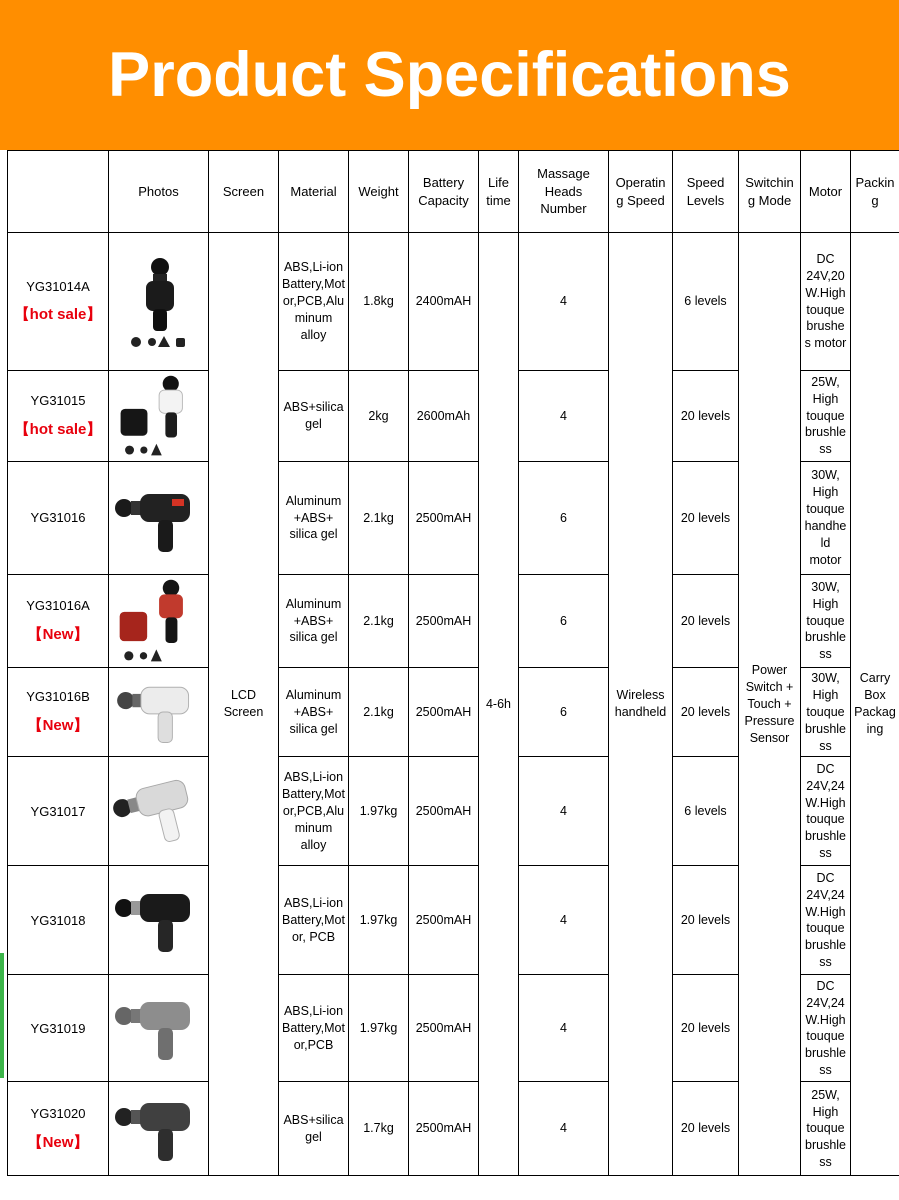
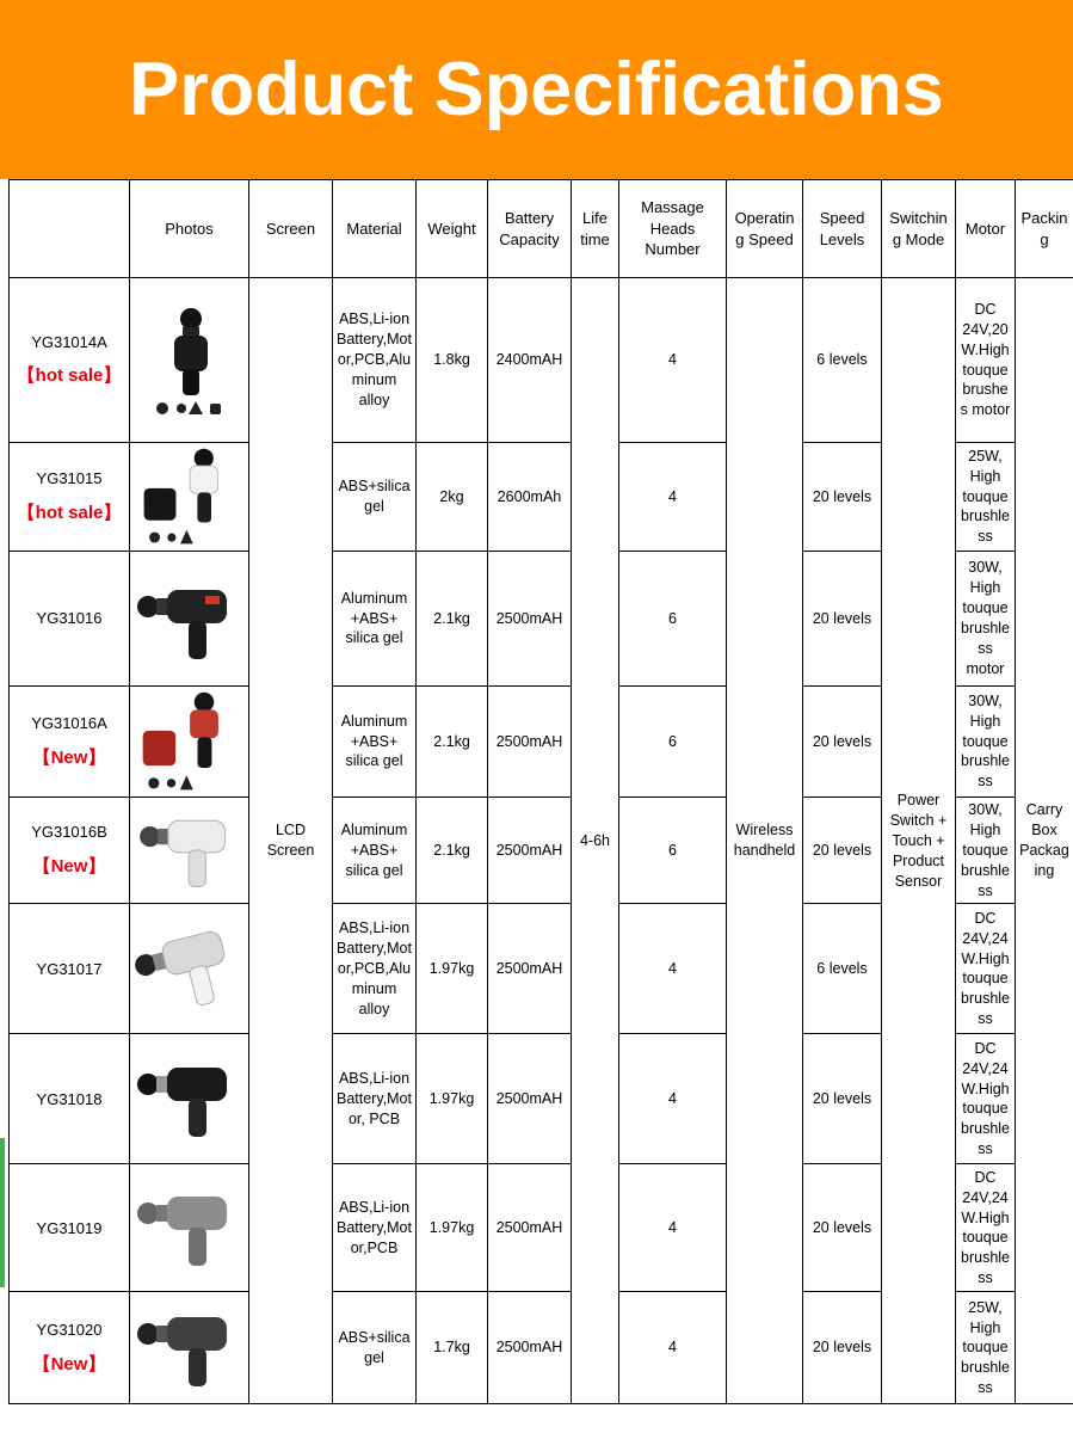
  Product Specifications
  	Photos	Screen	Material	Weight	Battery Capacity	Life time	Massage Heads Number	Operating Speed	Speed Levels	Switching Mode	Motor	Packing
- YG31014A 【hot sale】		LCD Screen	ABS,Li-ion Battery,Motor,PCB,Aluminum alloy	1.8kg	2400mAH	4-6h	4	Wireless handheld	6 levels	Power Switch + Touch + Pressure Sensor	DC 24V,20W.High touque brushes motor	Carry Box Packaging
+ YG31014A 【hot sale】		LCD Screen	ABS,Li-ion Battery,Motor,PCB,Aluminum alloy	1.8kg	2400mAH	4-6h	4	Wireless handheld	6 levels	Power Switch + Touch + Product Sensor	DC 24V,20W.High touque brushes motor	Carry Box Packaging
  YG31015 【hot sale】		ABS+silica gel	2kg	2600mAh	4	20 levels	25W, High touque brushless
- YG31016		Aluminum +ABS+ silica gel	2.1kg	2500mAH	6	20 levels	30W, High touque handheld motor
+ YG31016		Aluminum +ABS+ silica gel	2.1kg	2500mAH	6	20 levels	30W, High touque brushless motor
  YG31016A 【New】		Aluminum +ABS+ silica gel	2.1kg	2500mAH	6	20 levels	30W, High touque brushless
  YG31016B 【New】		Aluminum +ABS+ silica gel	2.1kg	2500mAH	6	20 levels	30W, High touque brushless
  YG31017		ABS,Li-ion Battery,Motor,PCB,Aluminum alloy	1.97kg	2500mAH	4	6 levels	DC 24V,24W.High touque brushless
  YG31018		ABS,Li-ion Battery,Motor, PCB	1.97kg	2500mAH	4	20 levels	DC 24V,24W.High touque brushless
  YG31019		ABS,Li-ion Battery,Motor,PCB	1.97kg	2500mAH	4	20 levels	DC 24V,24W.High touque brushless
  YG31020 【New】		ABS+silica gel	1.7kg	2500mAH	4	20 levels	25W, High touque brushless
